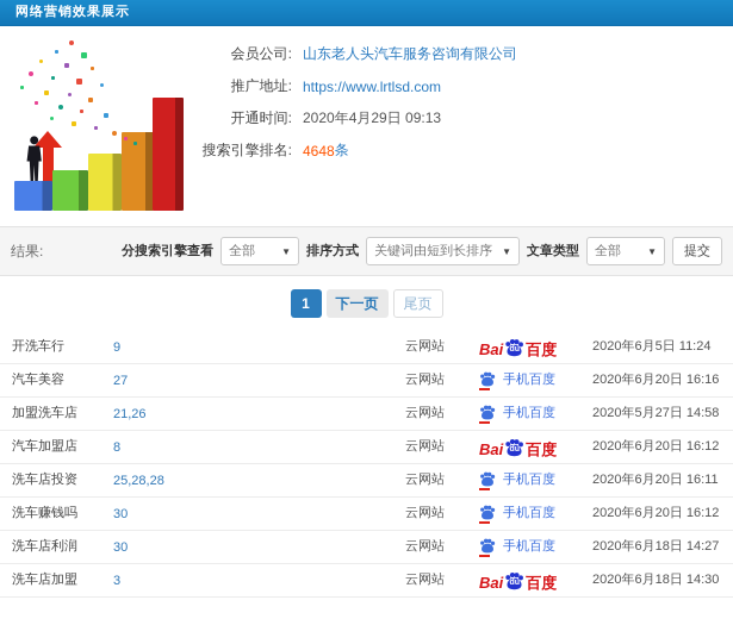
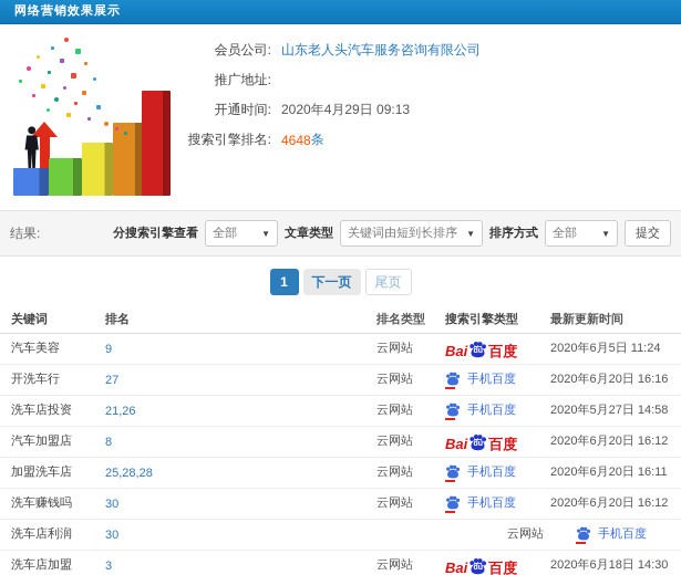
  网络营销效果展示
  会员公司:
  山东老人头汽车服务咨询有限公司
  推广地址:
- https://www.lrtlsd.com
  开通时间:
  2020年4月29日 09:13
  搜索引擎排名:
  4648
  条
  结果:
  分搜索引擎查看
  全部
  ▼
- 排序方式
+ 文章类型
  关键词由短到长排序
  ▼
- 文章类型
+ 排序方式
  全部
  ▼
  提交
  1
  下一页
  尾页
+ 关键词
+ 排名
+ 排名类型
+ 搜索引擎类型
+ 最新更新时间
- 开洗车行
+ 汽车美容
  9
  云网站
  Bai
  百度
  2020年6月5日 11:24
- 汽车美容
+ 开洗车行
  27
  云网站
  手机百度
  2020年6月20日 16:16
- 加盟洗车店
+ 洗车店投资
  21,26
  云网站
  手机百度
  2020年5月27日 14:58
  汽车加盟店
  8
  云网站
  Bai
  百度
  2020年6月20日 16:12
- 洗车店投资
+ 加盟洗车店
  25,28,28
  云网站
  手机百度
  2020年6月20日 16:11
  洗车赚钱吗
  30
  云网站
  手机百度
  2020年6月20日 16:12
  洗车店利润
  30
  云网站
  手机百度
- 2020年6月18日 14:27
  洗车店加盟
  3
  云网站
  Bai
  百度
  2020年6月18日 14:30
